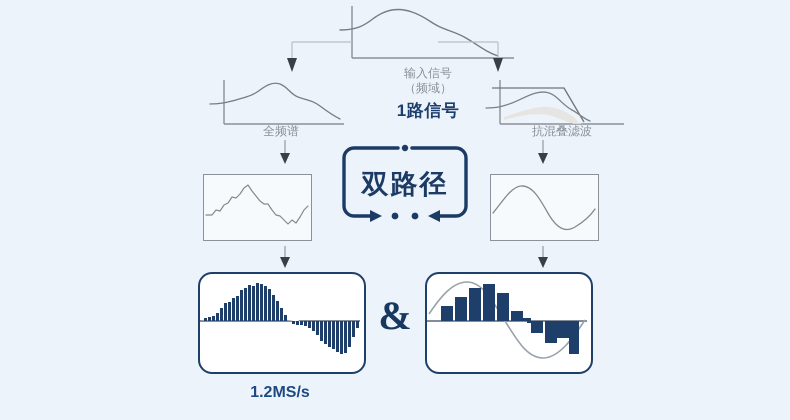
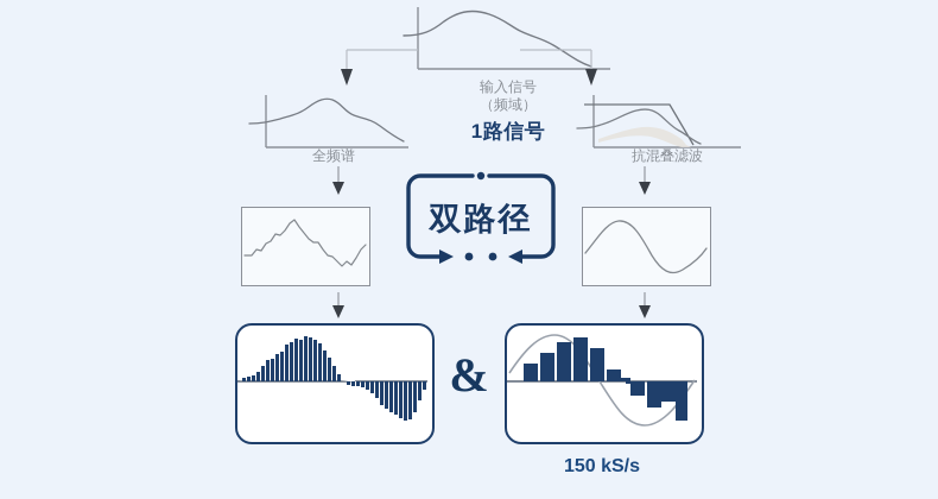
  输入信号
  （频域）
  1路信号
  全频谱
  抗混叠滤波
  双路径
- 1.2MS/s
  &
+ 150 kS/s
